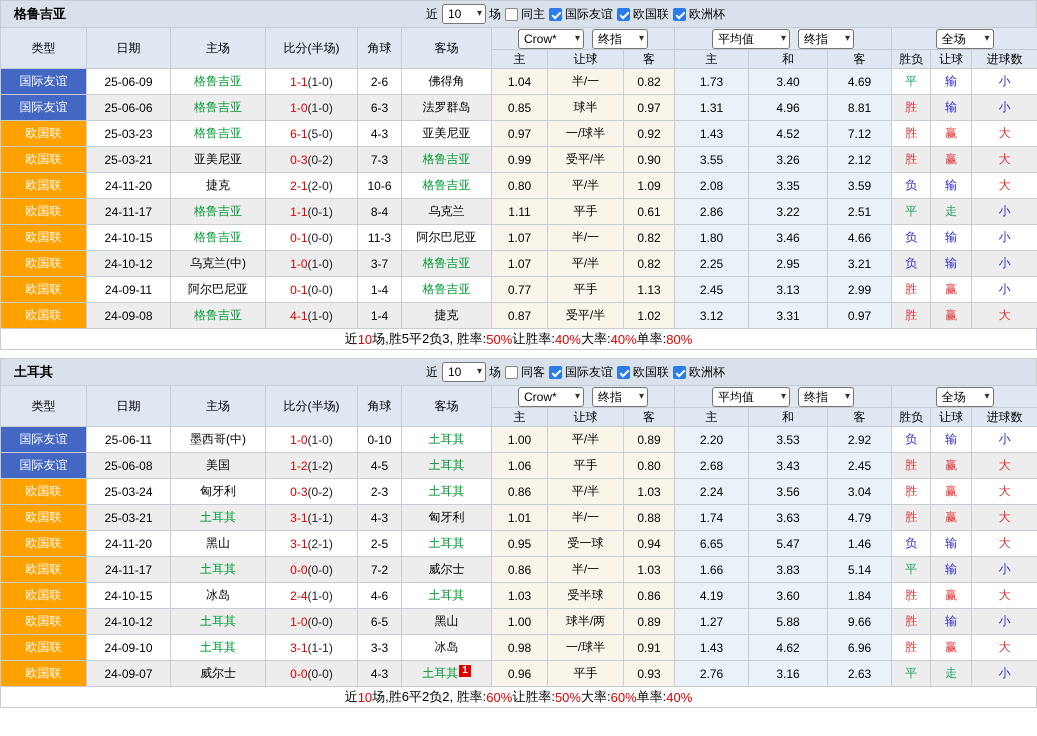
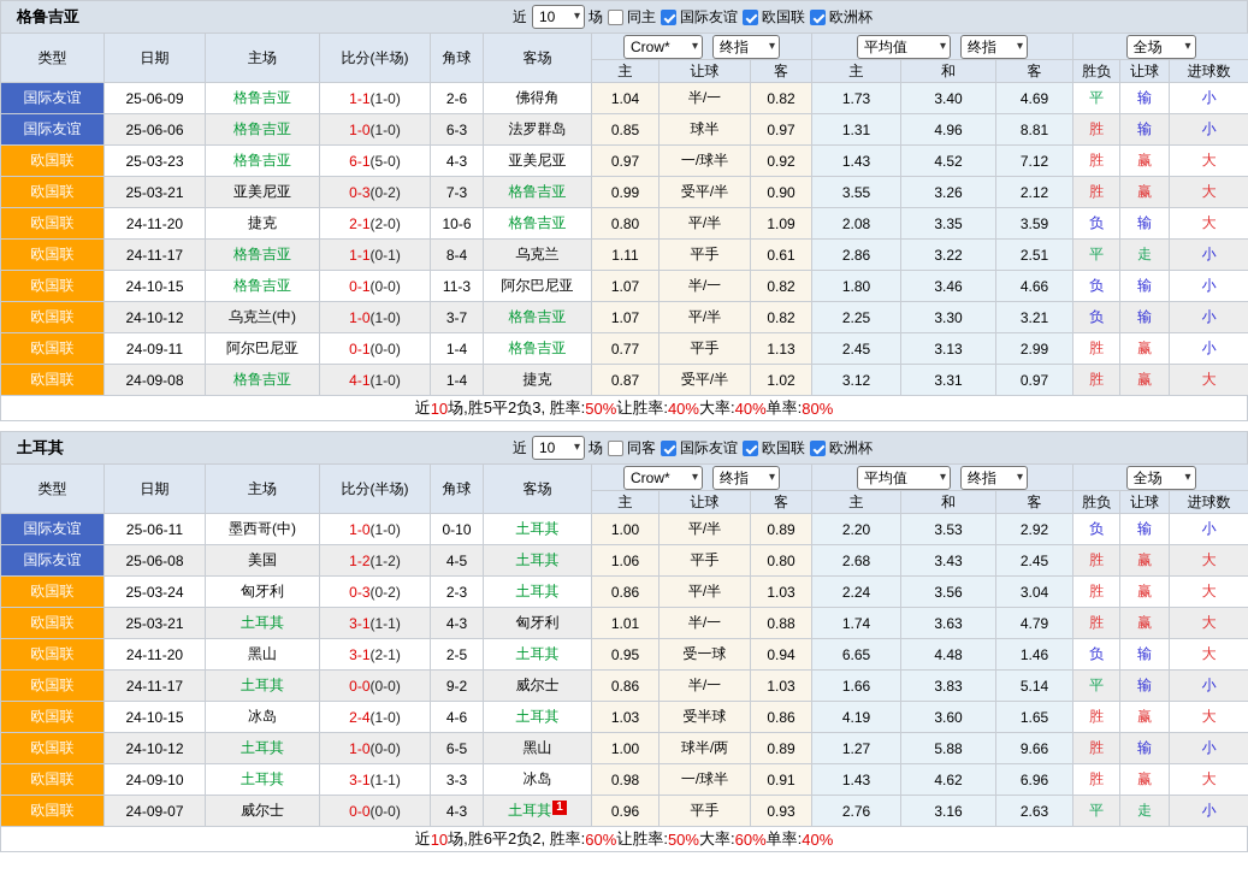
  格鲁吉亚
  近
  10
  场
  同主
  国际友谊
  欧国联
  欧洲杯
  类型	日期	主场	比分(半场)	角球	客场	Crow* 终指	平均值 终指	全场
  主	让球	客	主	和	客	胜负	让球	进球数
  国际友谊	25-06-09	格鲁吉亚	1-1(1-0)	2-6	佛得角	1.04	半/一	0.82	1.73	3.40	4.69	平	输	小
  国际友谊	25-06-06	格鲁吉亚	1-0(1-0)	6-3	法罗群岛	0.85	球半	0.97	1.31	4.96	8.81	胜	输	小
  欧国联	25-03-23	格鲁吉亚	6-1(5-0)	4-3	亚美尼亚	0.97	一/球半	0.92	1.43	4.52	7.12	胜	赢	大
  欧国联	25-03-21	亚美尼亚	0-3(0-2)	7-3	格鲁吉亚	0.99	受平/半	0.90	3.55	3.26	2.12	胜	赢	大
  欧国联	24-11-20	捷克	2-1(2-0)	10-6	格鲁吉亚	0.80	平/半	1.09	2.08	3.35	3.59	负	输	大
  欧国联	24-11-17	格鲁吉亚	1-1(0-1)	8-4	乌克兰	1.11	平手	0.61	2.86	3.22	2.51	平	走	小
  欧国联	24-10-15	格鲁吉亚	0-1(0-0)	11-3	阿尔巴尼亚	1.07	半/一	0.82	1.80	3.46	4.66	负	输	小
- 欧国联	24-10-12	乌克兰(中)	1-0(1-0)	3-7	格鲁吉亚	1.07	平/半	0.82	2.25	2.95	3.21	负	输	小
+ 欧国联	24-10-12	乌克兰(中)	1-0(1-0)	3-7	格鲁吉亚	1.07	平/半	0.82	2.25	3.30	3.21	负	输	小
  欧国联	24-09-11	阿尔巴尼亚	0-1(0-0)	1-4	格鲁吉亚	0.77	平手	1.13	2.45	3.13	2.99	胜	赢	小
  欧国联	24-09-08	格鲁吉亚	4-1(1-0)	1-4	捷克	0.87	受平/半	1.02	3.12	3.31	0.97	胜	赢	大
  近
  10
  场,胜5平2负3, 胜率:
  50%
  让胜率:
  40%
  大率:
  40%
  单率:
  80%
  土耳其
  近
  10
  场
  同客
  国际友谊
  欧国联
  欧洲杯
  类型	日期	主场	比分(半场)	角球	客场	Crow* 终指	平均值 终指	全场
  主	让球	客	主	和	客	胜负	让球	进球数
  国际友谊	25-06-11	墨西哥(中)	1-0(1-0)	0-10	土耳其	1.00	平/半	0.89	2.20	3.53	2.92	负	输	小
  国际友谊	25-06-08	美国	1-2(1-2)	4-5	土耳其	1.06	平手	0.80	2.68	3.43	2.45	胜	赢	大
  欧国联	25-03-24	匈牙利	0-3(0-2)	2-3	土耳其	0.86	平/半	1.03	2.24	3.56	3.04	胜	赢	大
  欧国联	25-03-21	土耳其	3-1(1-1)	4-3	匈牙利	1.01	半/一	0.88	1.74	3.63	4.79	胜	赢	大
- 欧国联	24-11-20	黑山	3-1(2-1)	2-5	土耳其	0.95	受一球	0.94	6.65	5.47	1.46	负	输	大
+ 欧国联	24-11-20	黑山	3-1(2-1)	2-5	土耳其	0.95	受一球	0.94	6.65	4.48	1.46	负	输	大
- 欧国联	24-11-17	土耳其	0-0(0-0)	7-2	威尔士	0.86	半/一	1.03	1.66	3.83	5.14	平	输	小
+ 欧国联	24-11-17	土耳其	0-0(0-0)	9-2	威尔士	0.86	半/一	1.03	1.66	3.83	5.14	平	输	小
- 欧国联	24-10-15	冰岛	2-4(1-0)	4-6	土耳其	1.03	受半球	0.86	4.19	3.60	1.84	胜	赢	大
+ 欧国联	24-10-15	冰岛	2-4(1-0)	4-6	土耳其	1.03	受半球	0.86	4.19	3.60	1.65	胜	赢	大
  欧国联	24-10-12	土耳其	1-0(0-0)	6-5	黑山	1.00	球半/两	0.89	1.27	5.88	9.66	胜	输	小
  欧国联	24-09-10	土耳其	3-1(1-1)	3-3	冰岛	0.98	一/球半	0.91	1.43	4.62	6.96	胜	赢	大
  欧国联	24-09-07	威尔士	0-0(0-0)	4-3	土耳其 1	0.96	平手	0.93	2.76	3.16	2.63	平	走	小
  近
  10
  场,胜6平2负2, 胜率:
  60%
  让胜率:
  50%
  大率:
  60%
  单率:
  40%
